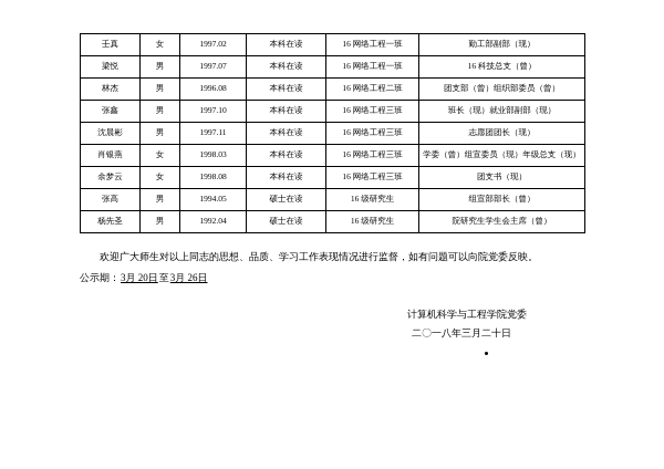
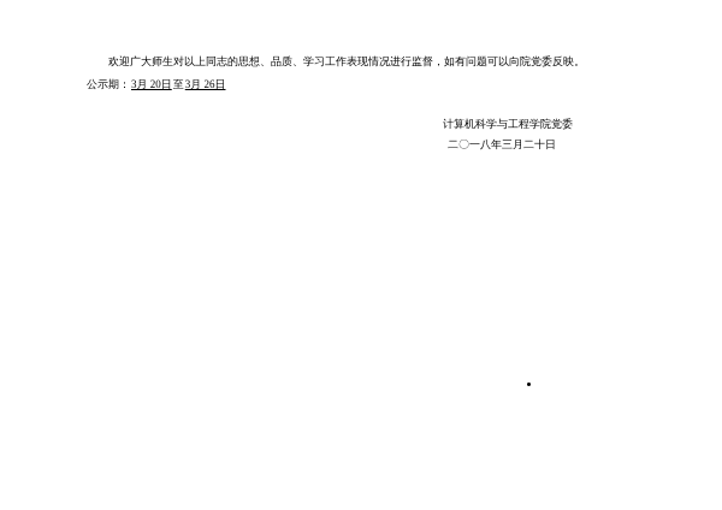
- 壬真	女	1997.02	本科在读	16 网络工程一班	勤工部副部（现）
- 梁悦	男	1997.07	本科在读	16 网络工程一班	16 科技总支（曾）
- 林杰	男	1996.08	本科在读	16 网络工程二班	团支部（曾）组织部委员（曾）
- 张鑫	男	1997.10	本科在读	16 网络工程三班	班长（现）就业部副部（现）
- 沈晨彬	男	1997.11	本科在读	16 网络工程三班	志愿团团长（现）
- 肖银燕	女	1998.03	本科在读	16 网络工程三班	学委（曾）组宣委员（现）年级总支（现）
- 余梦云	女	1998.08	本科在读	16 网络工程三班	团支书（现）
- 张高	男	1994.05	硕士在读	16 级研究生	组宣部部长（曾）
- 杨先圣	男	1992.04	硕士在读	16 级研究生	院研究生学生会主席（曾）
  欢迎广大师生对以上同志的思想、品质、学习工作表现情况进行监督，如有问题可以向院党委反映。
  公示期：3月 20日至3月 26日
  计算机科学与工程学院党委
  二〇一八年三月二十日
